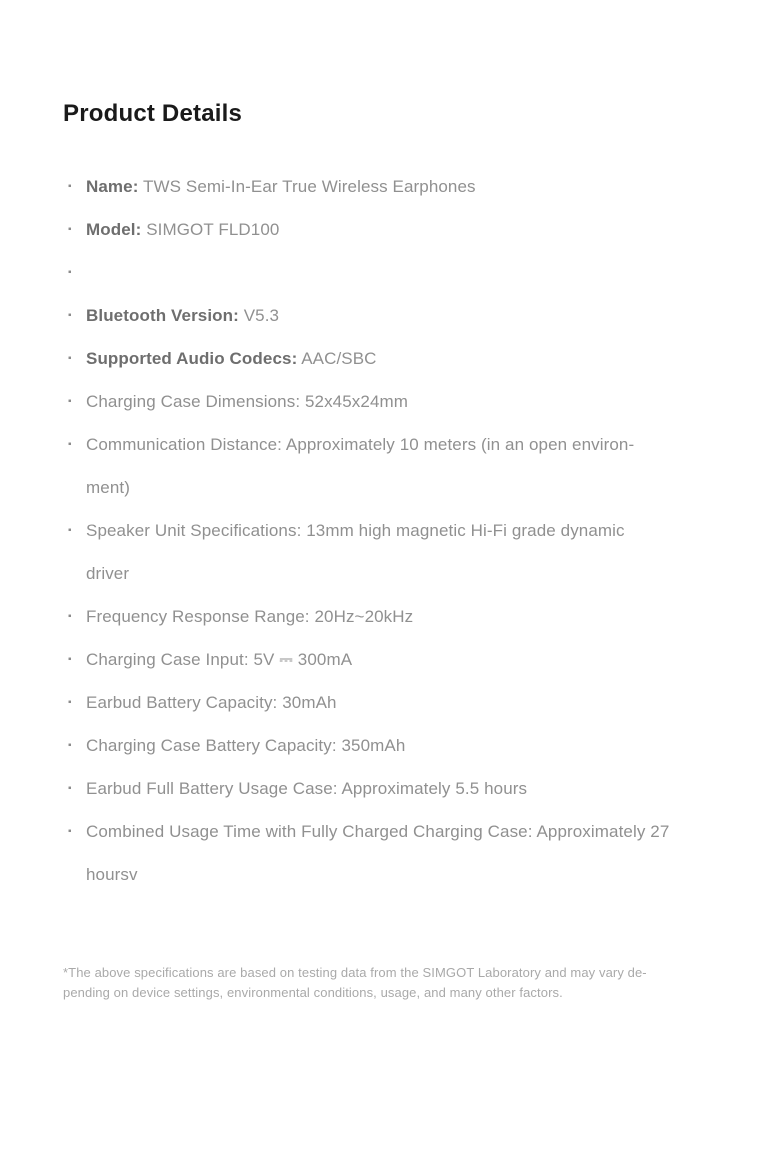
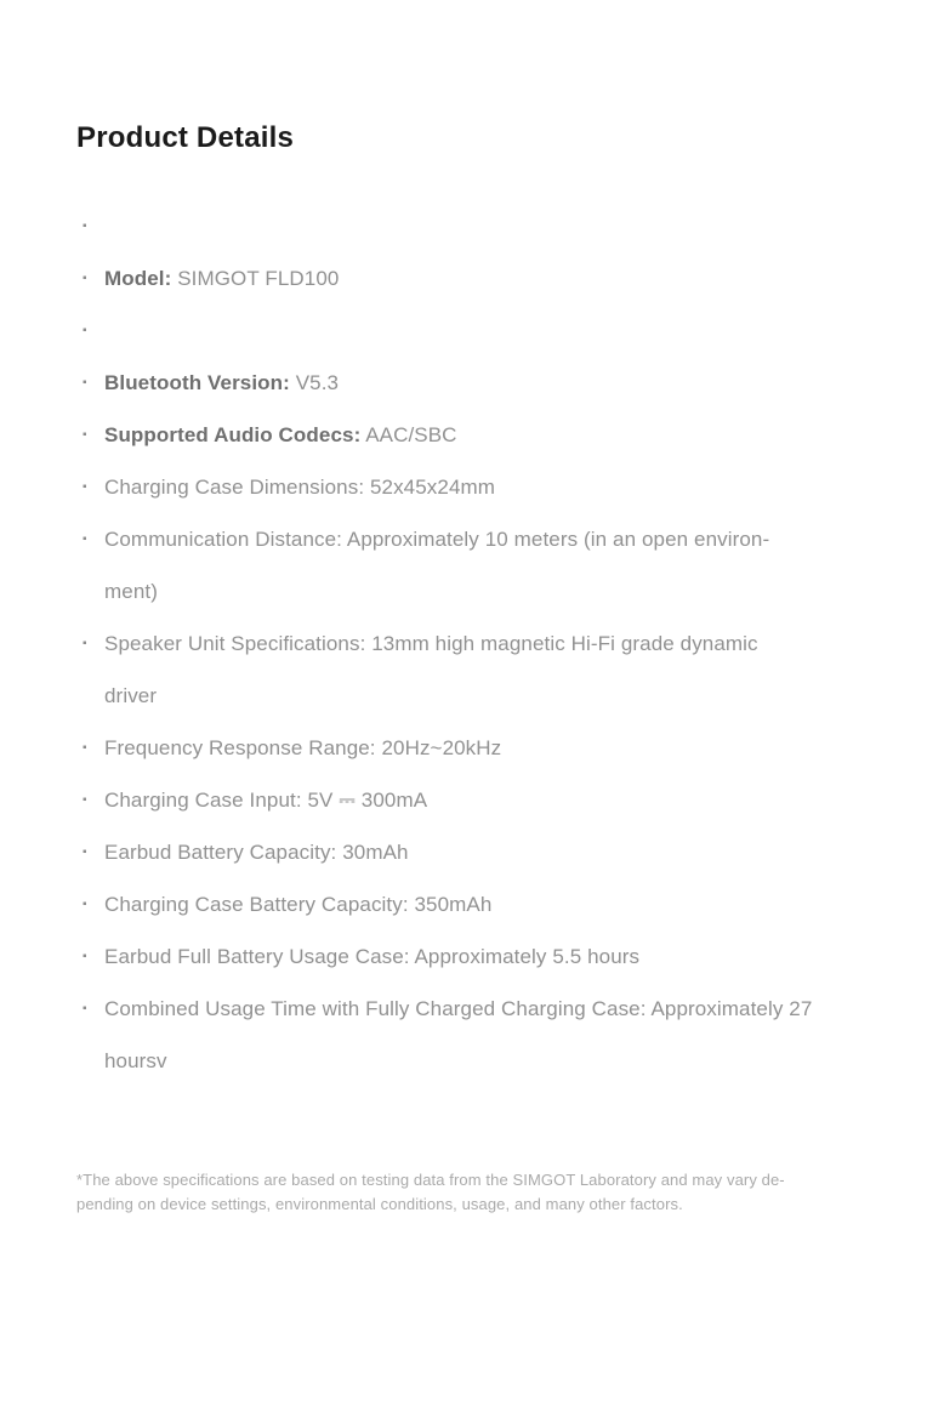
  Product Details
  ▪
- Name: TWS Semi-In-Ear True Wireless Earphones
  ▪
  Model: SIMGOT FLD100
  ▪
  ▪
  Bluetooth Version: V5.3
  ▪
  Supported Audio Codecs: AAC/SBC
  ▪
  Charging Case Dimensions: 52x45x24mm
  ▪
  Communication Distance: Approximately 10 meters (in an open environ-
  ment)
  ▪
  Speaker Unit Specifications: 13mm high magnetic Hi-Fi grade dynamic
  driver
  ▪
  Frequency Response Range: 20Hz~20kHz
  ▪
  Charging Case Input: 5V ⎓ 300mA
  ▪
  Earbud Battery Capacity: 30mAh
  ▪
  Charging Case Battery Capacity: 350mAh
  ▪
  Earbud Full Battery Usage Case: Approximately 5.5 hours
  ▪
  Combined Usage Time with Fully Charged Charging Case: Approximately 27
  hoursv
  *The above specifications are based on testing data from the SIMGOT Laboratory and may vary de-
  pending on device settings, environmental conditions, usage, and many other factors.
